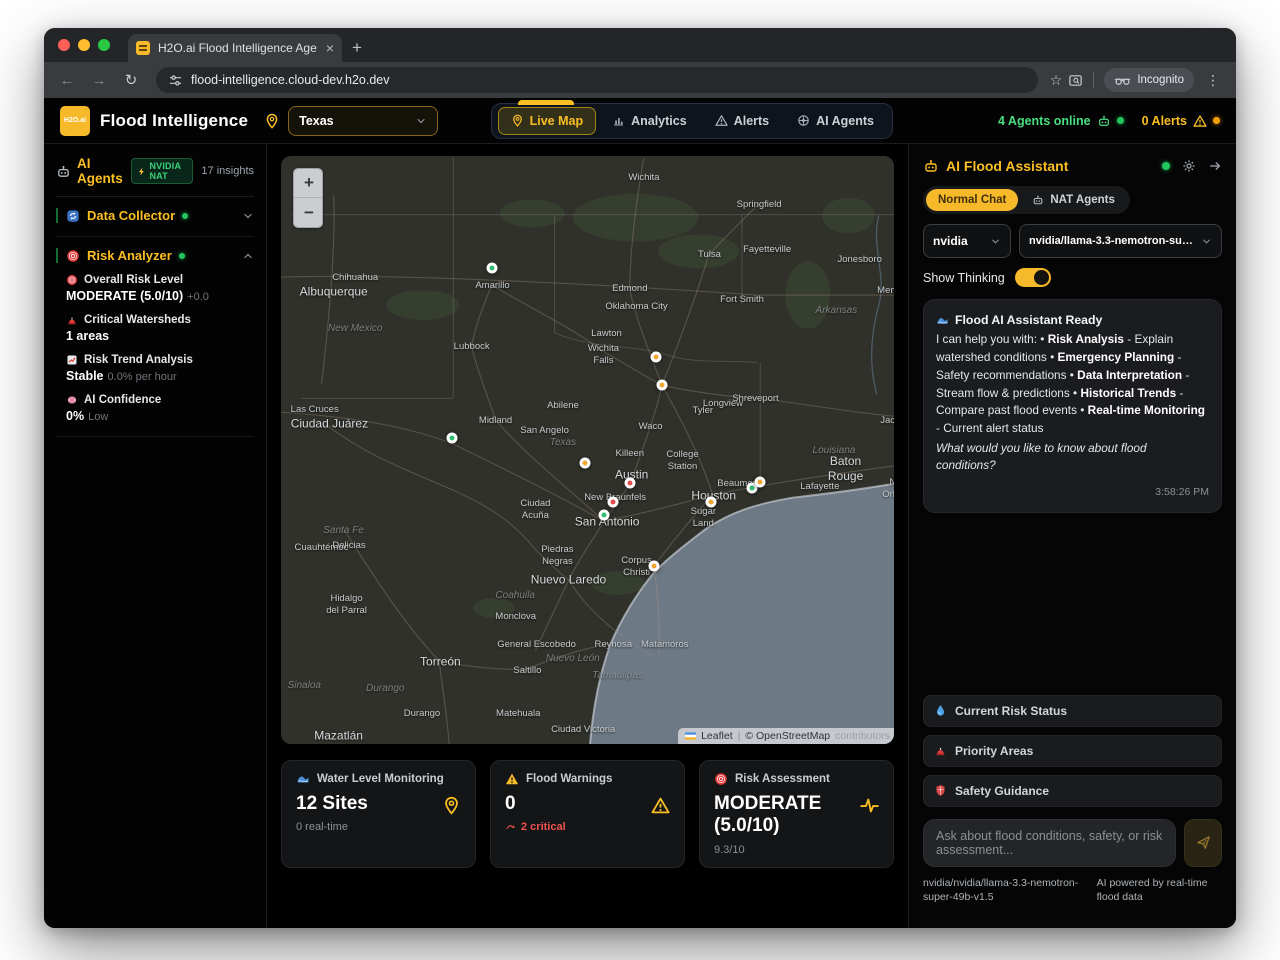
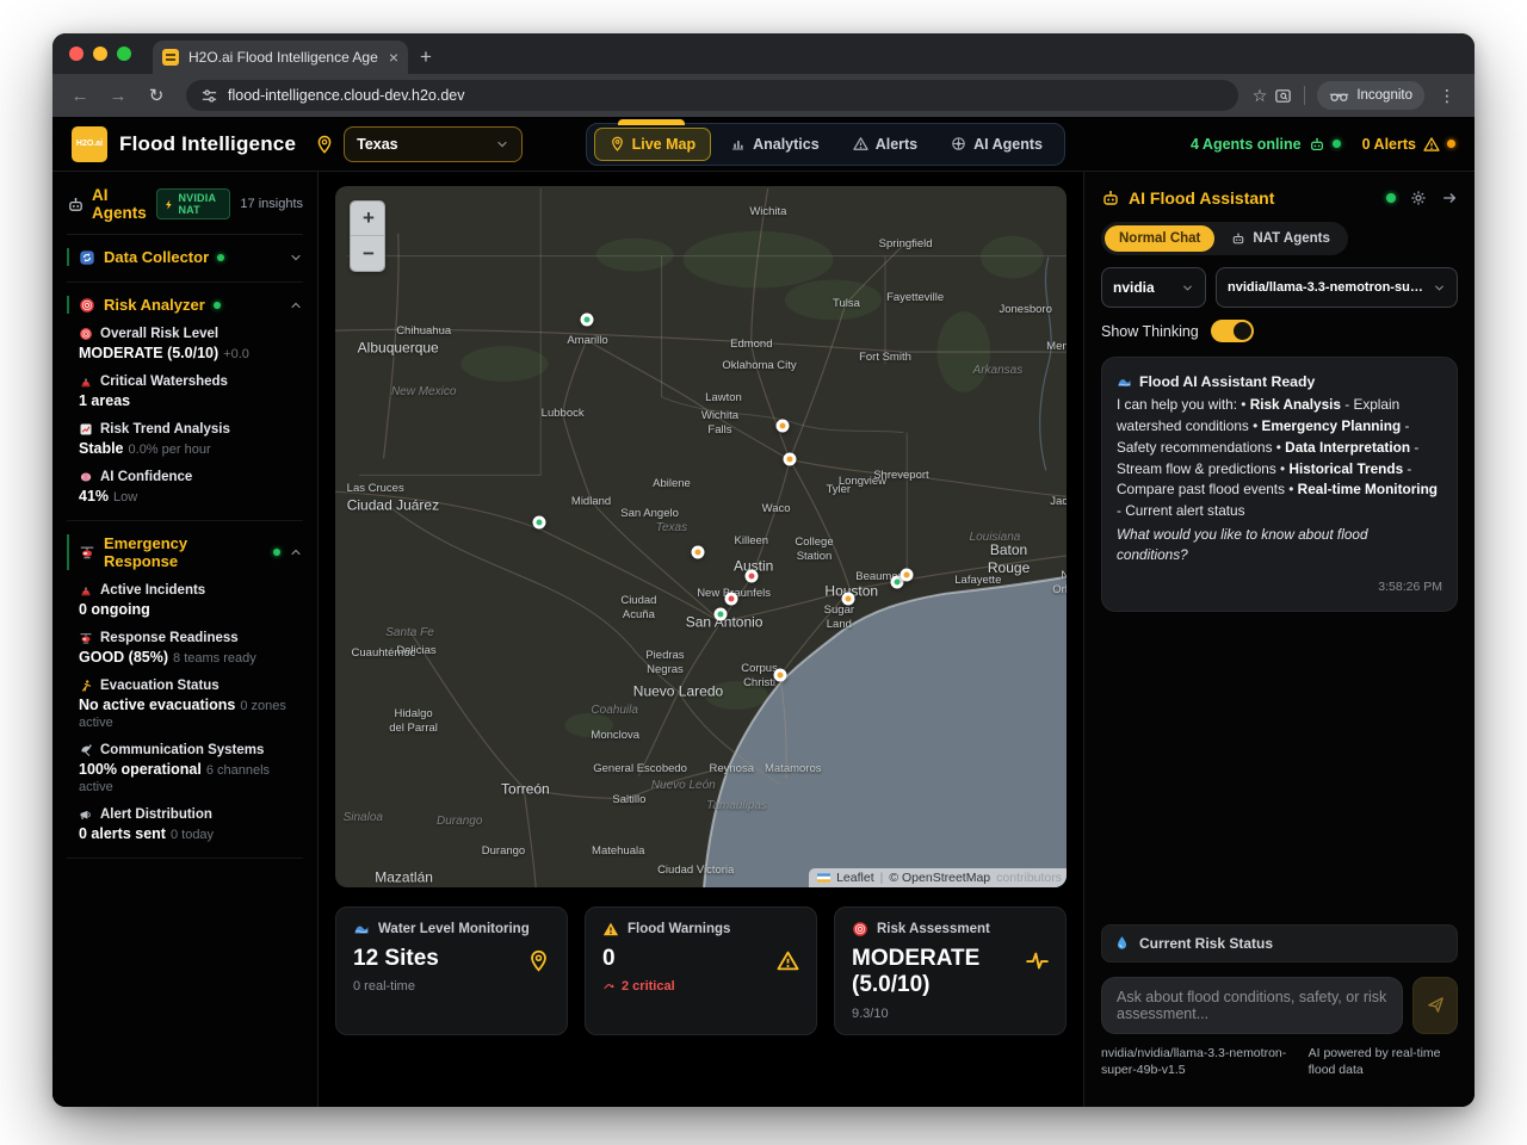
  H2O.ai Flood Intelligence Age
  ×
  +
  ←
  →
  ↻
  flood-intelligence.cloud-dev.h2o.dev
  ☆
  Incognito
  ⋮
  Flood Intelligence
  Texas
  Live Map
  Analytics
  Alerts
  AI Agents
  4 Agents online
  0 Alerts
  AI Agents
  NVIDIA NAT
  17 insights
  Data Collector
  Risk Analyzer
  Overall Risk Level
  MODERATE (5.0/10) +0.0
  Critical Watersheds
  1 areas
  Risk Trend Analysis
  Stable 0.0% per hour
  AI Confidence
- 0% Low
+ 41% Low
+ Emergency Response
+ Active Incidents
+ 0 ongoing
+ Response Readiness
+ GOOD (85%) 8 teams ready
+ Evacuation Status
+ No active evacuations 0 zones active
+ Communication Systems
+ 100% operational 6 channels active
+ Alert Distribution
+ 0 alerts sent 0 today
  Wichita
  Springfield
  Tulsa
  Fayetteville
  Jonesboro
  Edmond
  Oklahoma City
  Fort Smith
  Arkansas
  Lawton
  Wichita
  Falls
  Chihuahua
  Albuquerque
  Amarillo
  New Mexico
  Lubbock
  Las Cruces
  Ciudad Juárez
  Midland
  Abilene
  San Angelo
  Texas
  Waco
  Killeen
  College
  Station
  Austin
  Newaunfels
  San Antonio
  Ciudad
  Acuña
  Hoston
  Sugar
  Land
  Baton Rouge
  Lafayette
  Louisiana
  Longview
  Tyler
  Shreveport
  Santa Fe
  Delicias
  Cuauhtémoc
  Piedras
  Negras
  Nuevo Laredo
  Hidalgo
  del Parral
  Coahuila
  Monclova
  Corpus
  Christi
  General Escobedo
  Reynosa
  Matamoros
  Nuevo León
  Torreón
  Saltillo
  Tamaulipas
  Sinaloa
  Durango
  Durango
  Matehuala
  Ciudad Victoria
  Mazatlán
  +
  −
  Leaflet
  |
  © OpenStreetMap
  contributors
  Water Level Monitoring
  12 Sites
  0 real-time
  Flood Warnings
  0
  2 critical
  Risk Assessment
  MODERATE (5.0/10)
  9.3/10
  AI Flood Assistant
  Normal Chat
  NAT Agents
  nvidia
  nvidia/llama-3.3-nemotron-supe
  Show Thinking
  Flood AI Assistant Ready
  I can help you with: • Risk Analysis - Explain watershed conditions • Emergency Planning - Safety recommendations • Data Interpretation - Stream flow & predictions • Historical Trends - Compare past flood events • Real-time Monitoring - Current alert status
  What would you like to know about flood conditions?
  3:58:26 PM
  Current Risk Status
- Priority Areas
- Safety Guidance
  nvidia/nvidia/llama-3.3-nemotron-super-49b-v1.5
  AI powered by real-time flood data
